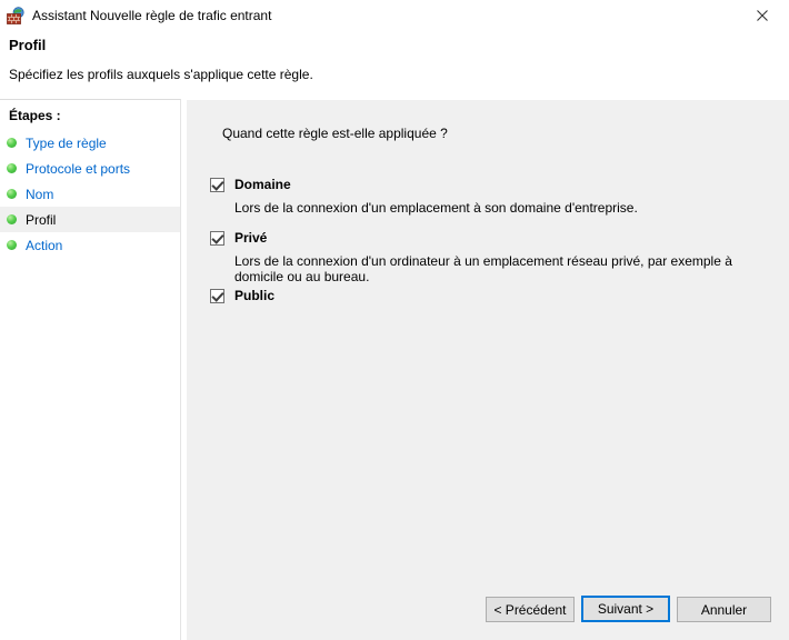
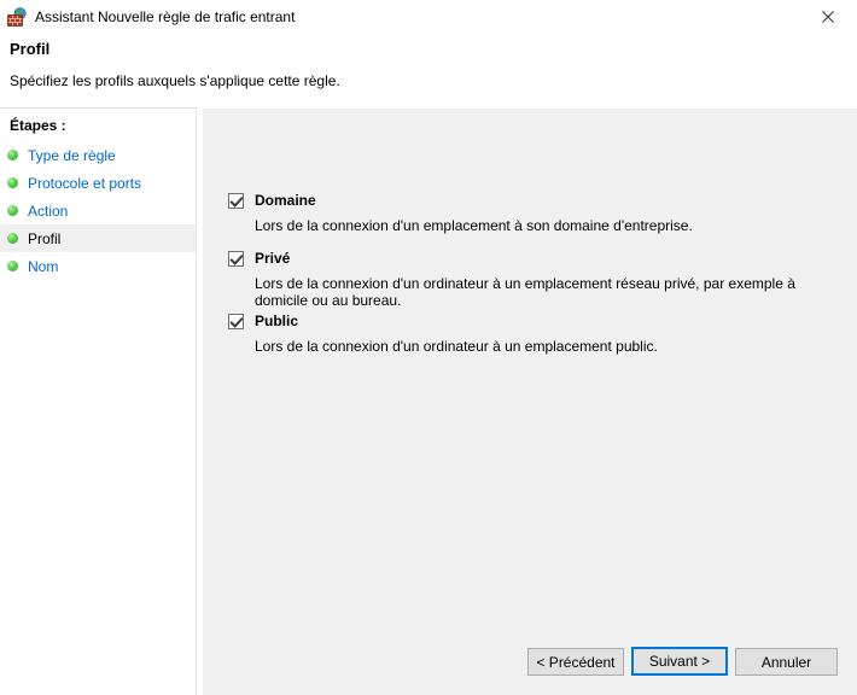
  Assistant Nouvelle règle de trafic entrant
  Profil
  Spécifiez les profils auxquels s'applique cette règle.
  Étapes :
  Type de règle
  Protocole et ports
- Nom
+ Action
  Profil
- Action
+ Nom
- Quand cette règle est-elle appliquée ?
  Domaine
  Lors de la connexion d'un emplacement à son domaine d'entreprise.
  Privé
  Lors de la connexion d'un ordinateur à un emplacement réseau privé, par exemple à domicile ou au bureau.
  Public
+ Lors de la connexion d'un ordinateur à un emplacement public.
  < Précédent
  Suivant >
  Annuler
